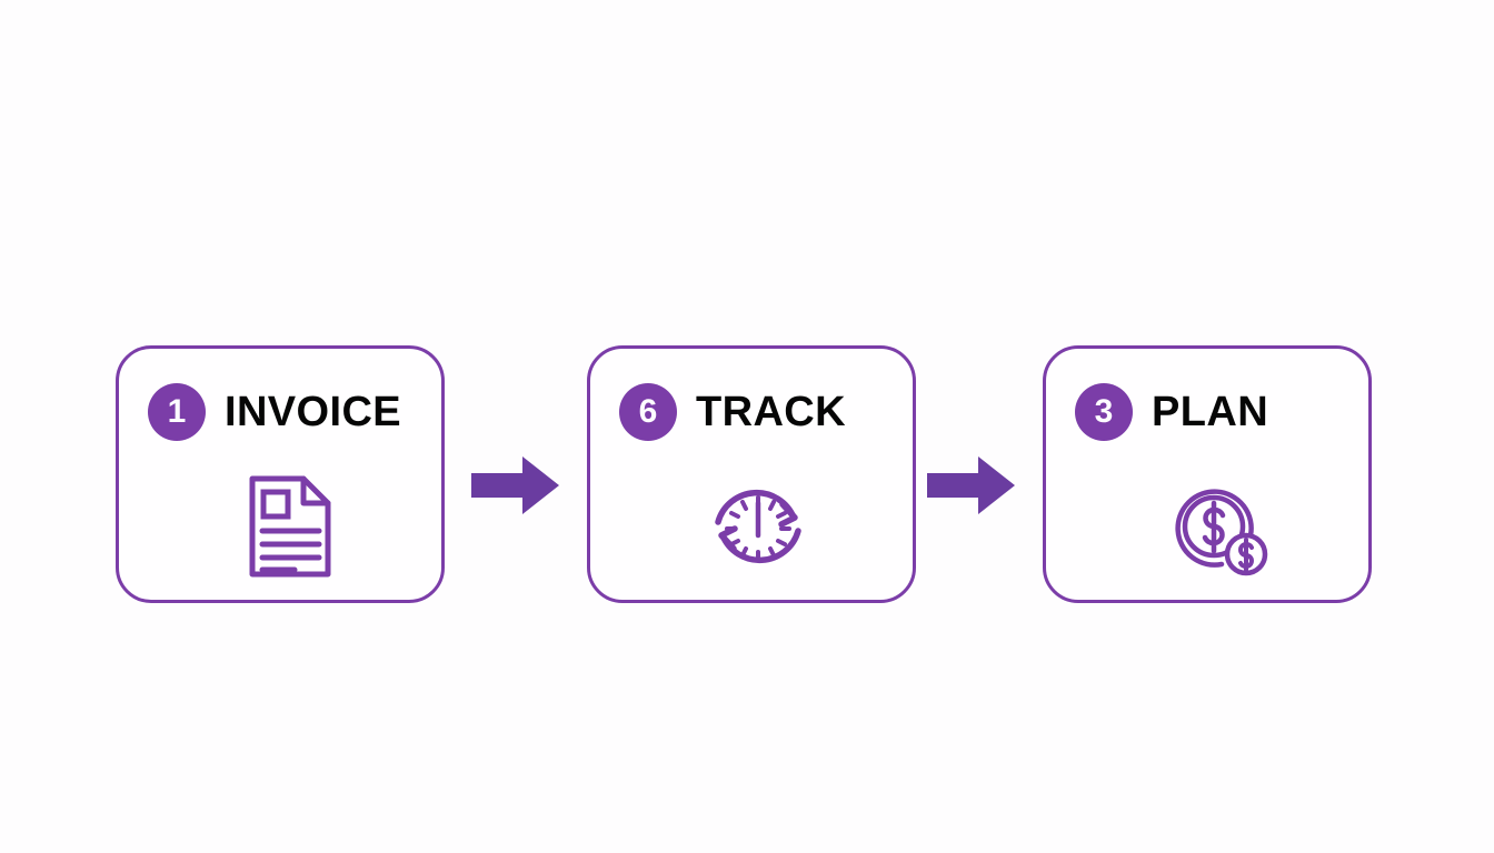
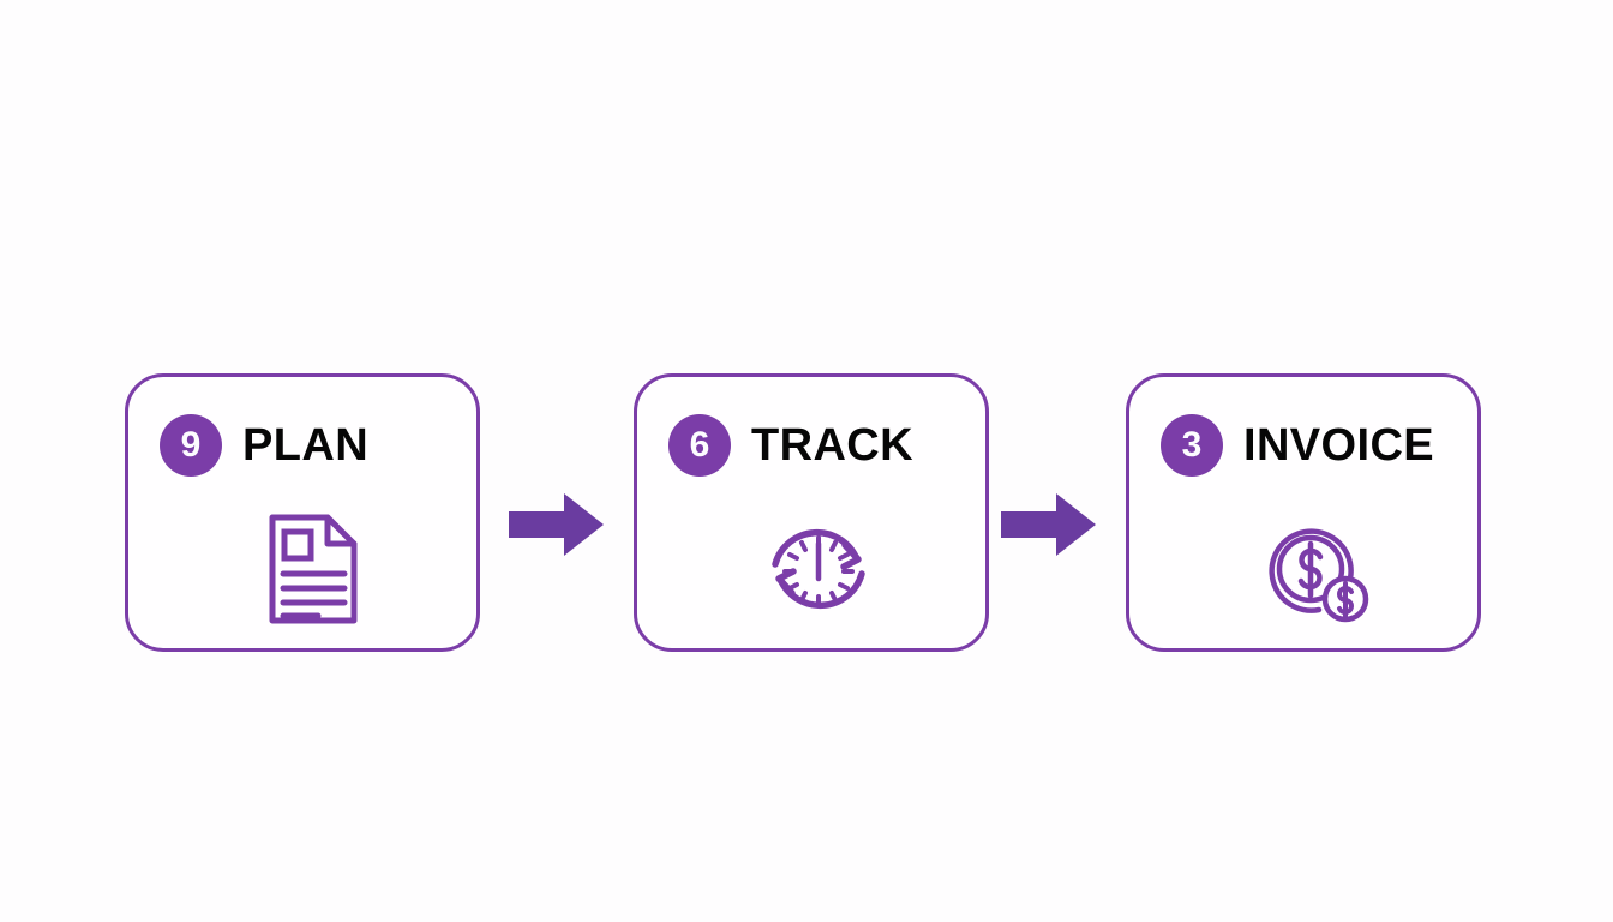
- 1
+ 9
- INVOICE
+ PLAN
  6
  TRACK
  3
- PLAN
+ INVOICE
